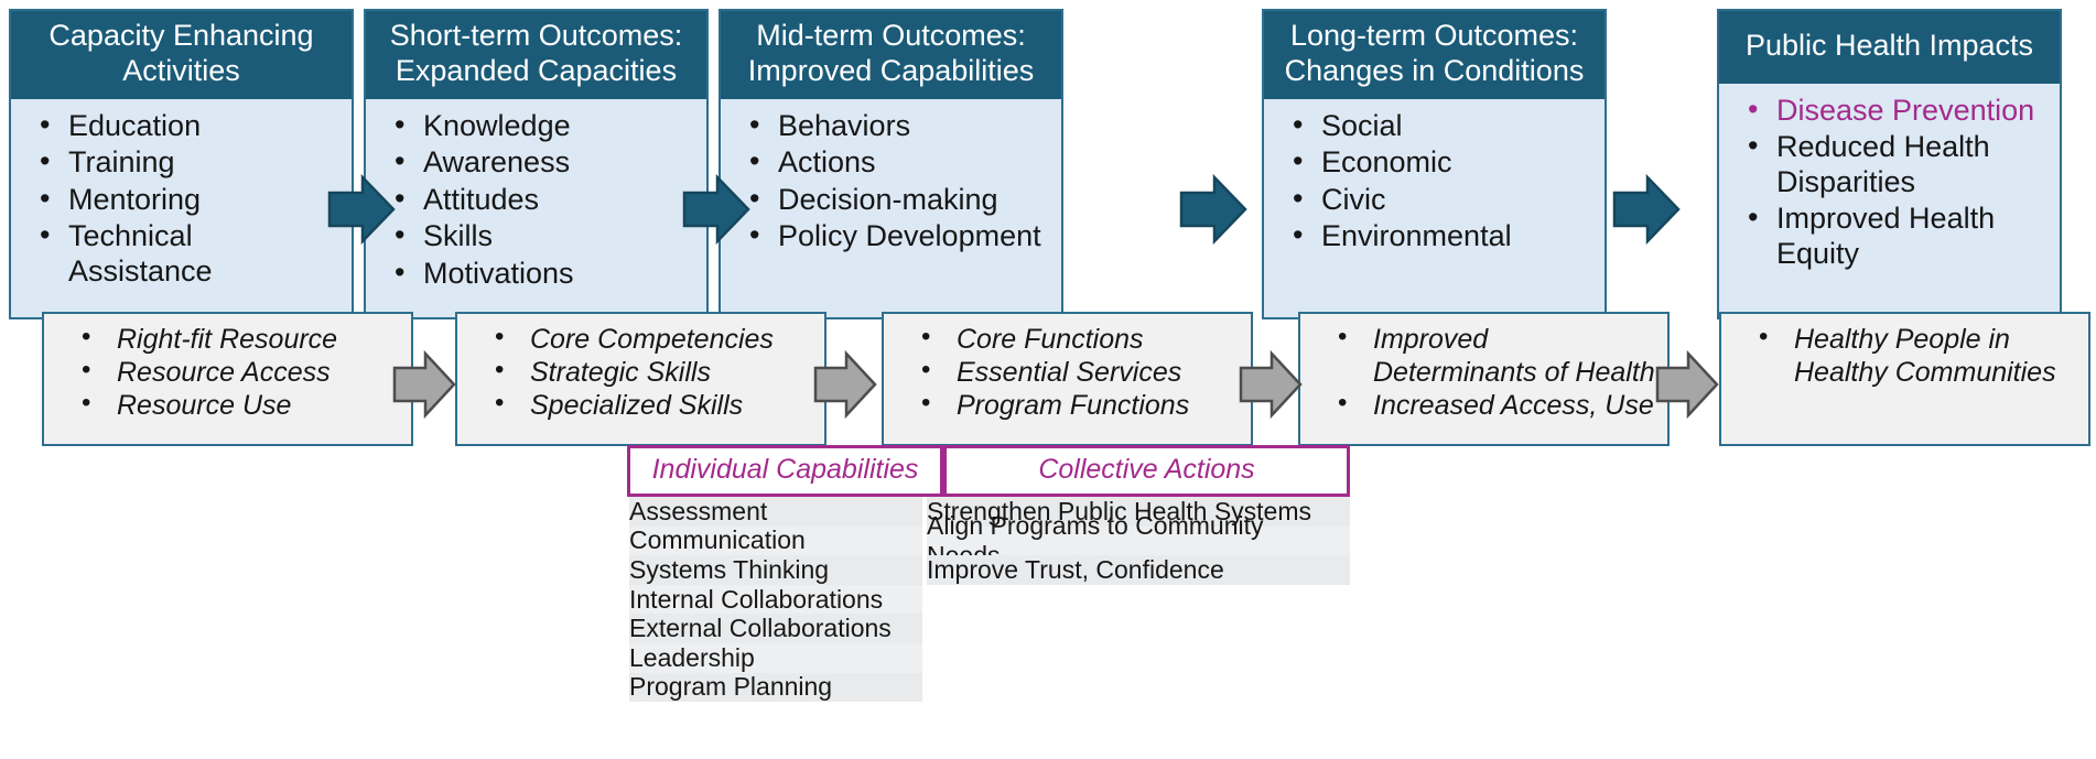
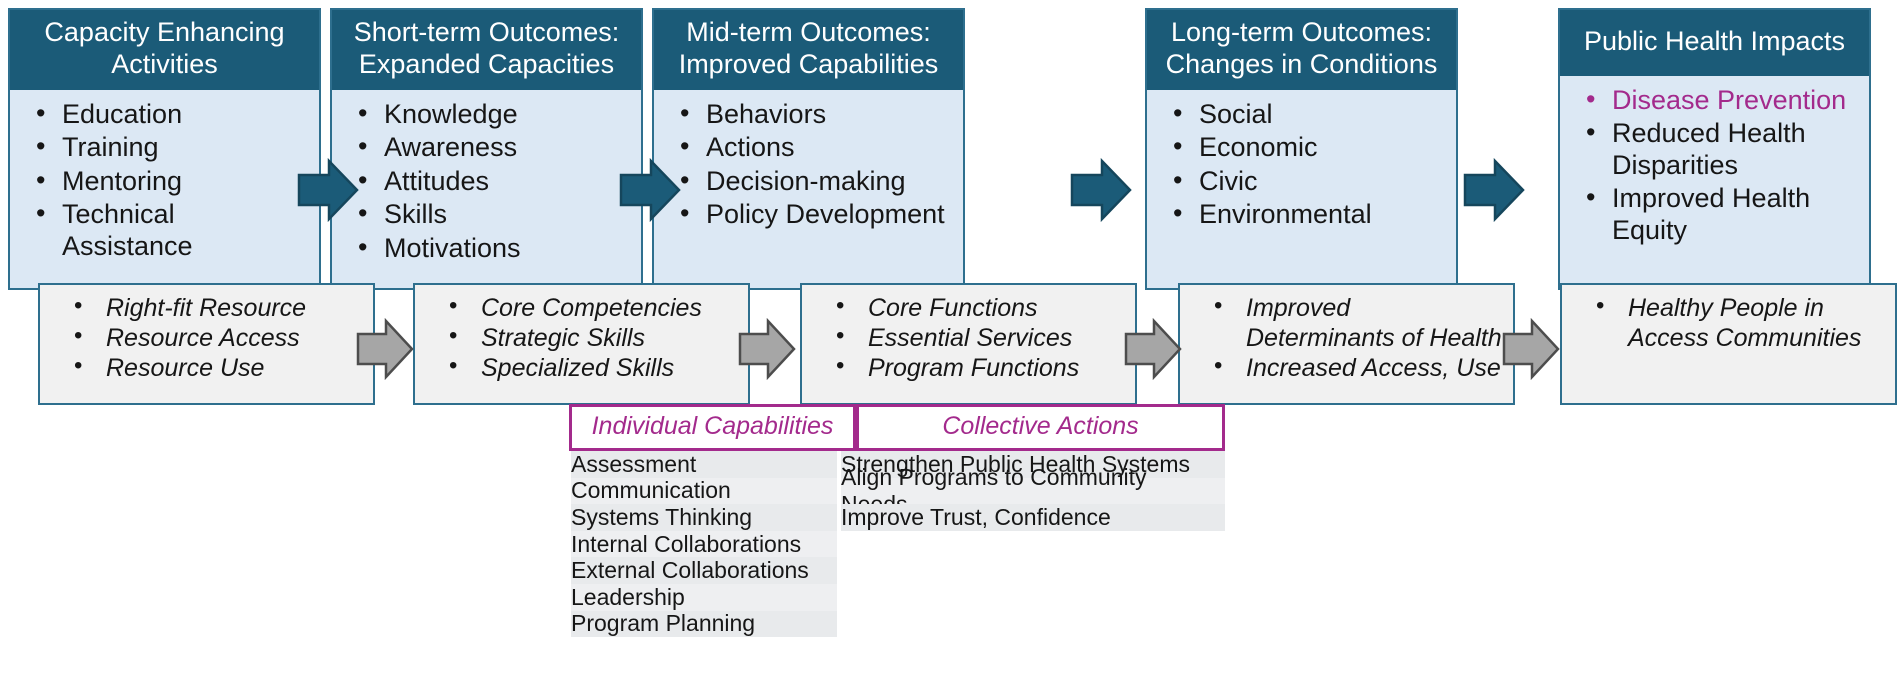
  Capacity Enhancing Activities
  Education
  Training
  Mentoring
  Technical Assistance
  Short-term Outcomes: Expanded Capacities
  Knowledge
  Awareness
  Attitudes
  Skills
  Motivations
  Mid-term Outcomes: Improved Capabilities
  Behaviors
  Actions
  Decision-making
  Policy Development
  Long-term Outcomes: Changes in Conditions
  Social
  Economic
  Civic
  Environmental
  Public Health Impacts
  Disease Prevention
  Reduced Health Disparities
  Improved Health Equity
  Right-fit Resource
  Resource Access
  Resource Use
  Core Competencies
  Strategic Skills
  Specialized Skills
  Core Functions
  Essential Services
  Program Functions
  Improved Determinants of Health
  Increased Access, Use
- Healthy People in Healthy Communities
+ Healthy People in Access Communities
  Individual Capabilities
  Collective Actions
  Assessment
  Communication
  Systems Thinking
  Internal Collaborations
  External Collaborations
  Leadership
  Program Planning
  Strengthen Public Health Systems
  Align Programs to Community
  Improve Trust, Confidence
